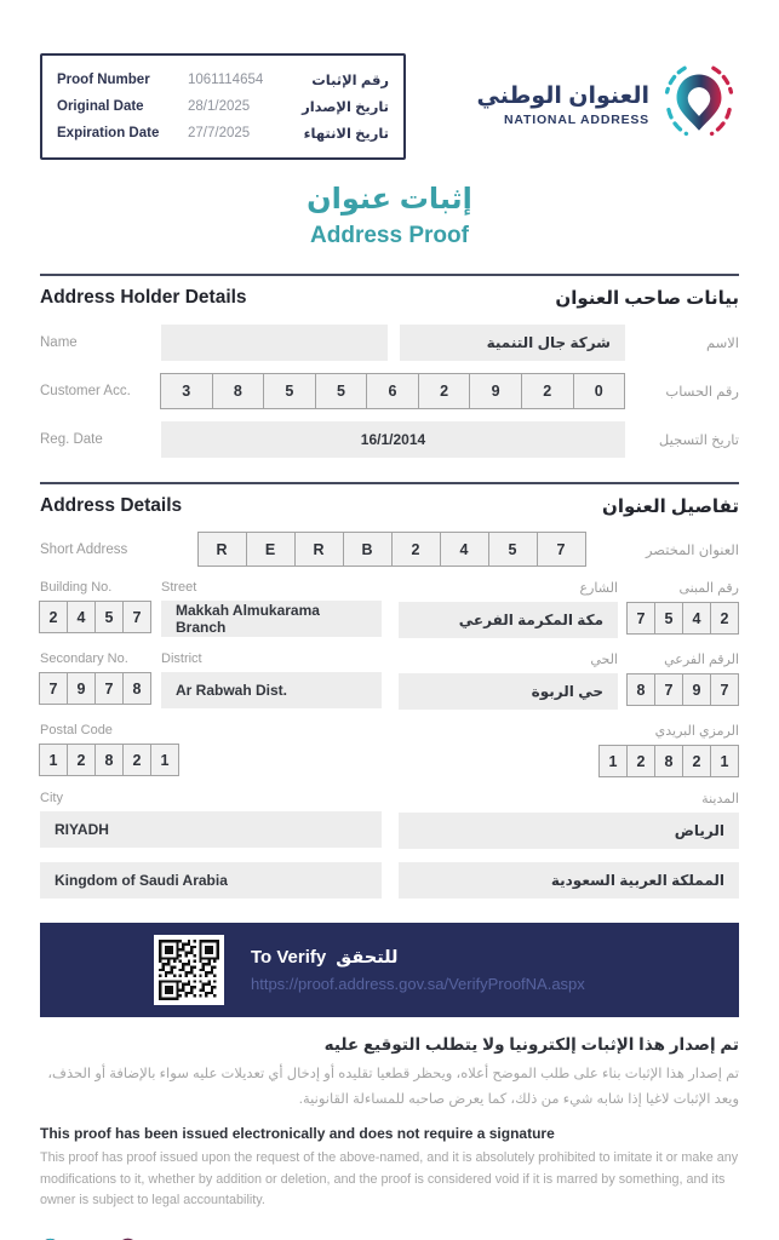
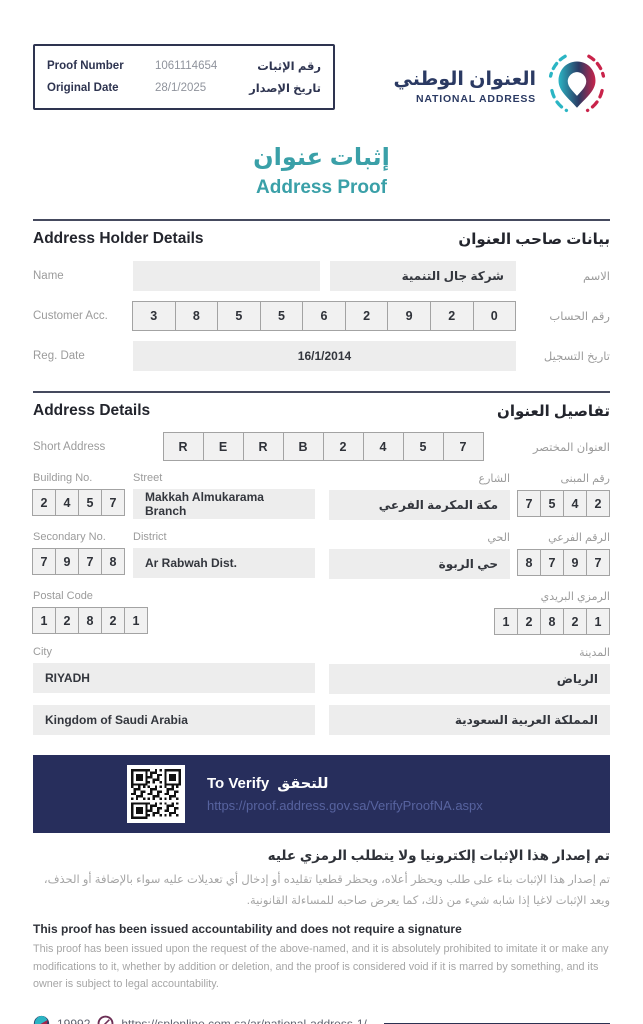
  Proof Number
  1061114654
  رقم الإثبات
  Original Date
  28/1/2025
  تاريخ الإصدار
- Expiration Date
- 27/7/2025
- تاريخ الانتهاء
  العنوان الوطني
  NATIONAL ADDRESS
  إثبات عنوان
  Address Proof
  Address Holder Details
  بيانات صاحب العنوان
  Name
  شركة جال التنمية
  الاسم
  Customer Acc.
  3
  8
  5
  5
  6
  2
  9
  2
  0
  رقم الحساب
  Reg. Date
  16/1/2014
  تاريخ التسجيل
  Address Details
  تفاصيل العنوان
  Short Address
  R
  E
  R
  B
  2
  4
  5
  7
  العنوان المختصر
  Building No.
  2
  4
  5
  7
  Street
  Makkah Almukarama Branch
  رقم المبنى
  2
  4
  5
  7
  الشارع
  مكة المكرمة الفرعي
  Secondary No.
  7
  9
  7
  8
  District
  Ar Rabwah Dist.
  الرقم الفرعي
  7
  9
  7
  8
  الحي
  حي الربوة
  Postal Code
  1
  2
  8
  2
  1
  الرمزي البريدي
  1
  2
  8
  2
  1
  City
  RIYADH
  المدينة
  الرياض
  Kingdom of Saudi Arabia
  المملكة العربية السعودية
  To Verify
  للتحقق
  https://proof.address.gov.sa/VerifyProofNA.aspx
- تم إصدار هذا الإثبات إلكترونيا ولا يتطلب التوقيع عليه
+ تم إصدار هذا الإثبات إلكترونيا ولا يتطلب الرمزي عليه
- تم إصدار هذا الإثبات بناء على طلب الموضح أعلاه، ويحظر قطعيا تقليده أو إدخال أي تعديلات عليه سواء بالإضافة أو الحذف، ويعد الإثبات لاغيا إذا شابه شيء من ذلك، كما يعرض صاحبه للمساءلة القانونية.
+ تم إصدار هذا الإثبات بناء على طلب ويحظر أعلاه، ويحظر قطعيا تقليده أو إدخال أي تعديلات عليه سواء بالإضافة أو الحذف، ويعد الإثبات لاغيا إذا شابه شيء من ذلك، كما يعرض صاحبه للمساءلة القانونية.
- This proof has been issued electronically and does not require a signature
+ This proof has been issued accountability and does not require a signature
- This proof has proof issued upon the request of the above-named, and it is absolutely prohibited to imitate it or make any modifications to it, whether by addition or deletion, and the proof is considered void if it is marred by something, and its owner is subject to legal accountability.
+ This proof has been issued upon the request of the above-named, and it is absolutely prohibited to imitate it or make any modifications to it, whether by addition or deletion, and the proof is considered void if it is marred by something, and its owner is subject to legal accountability.
